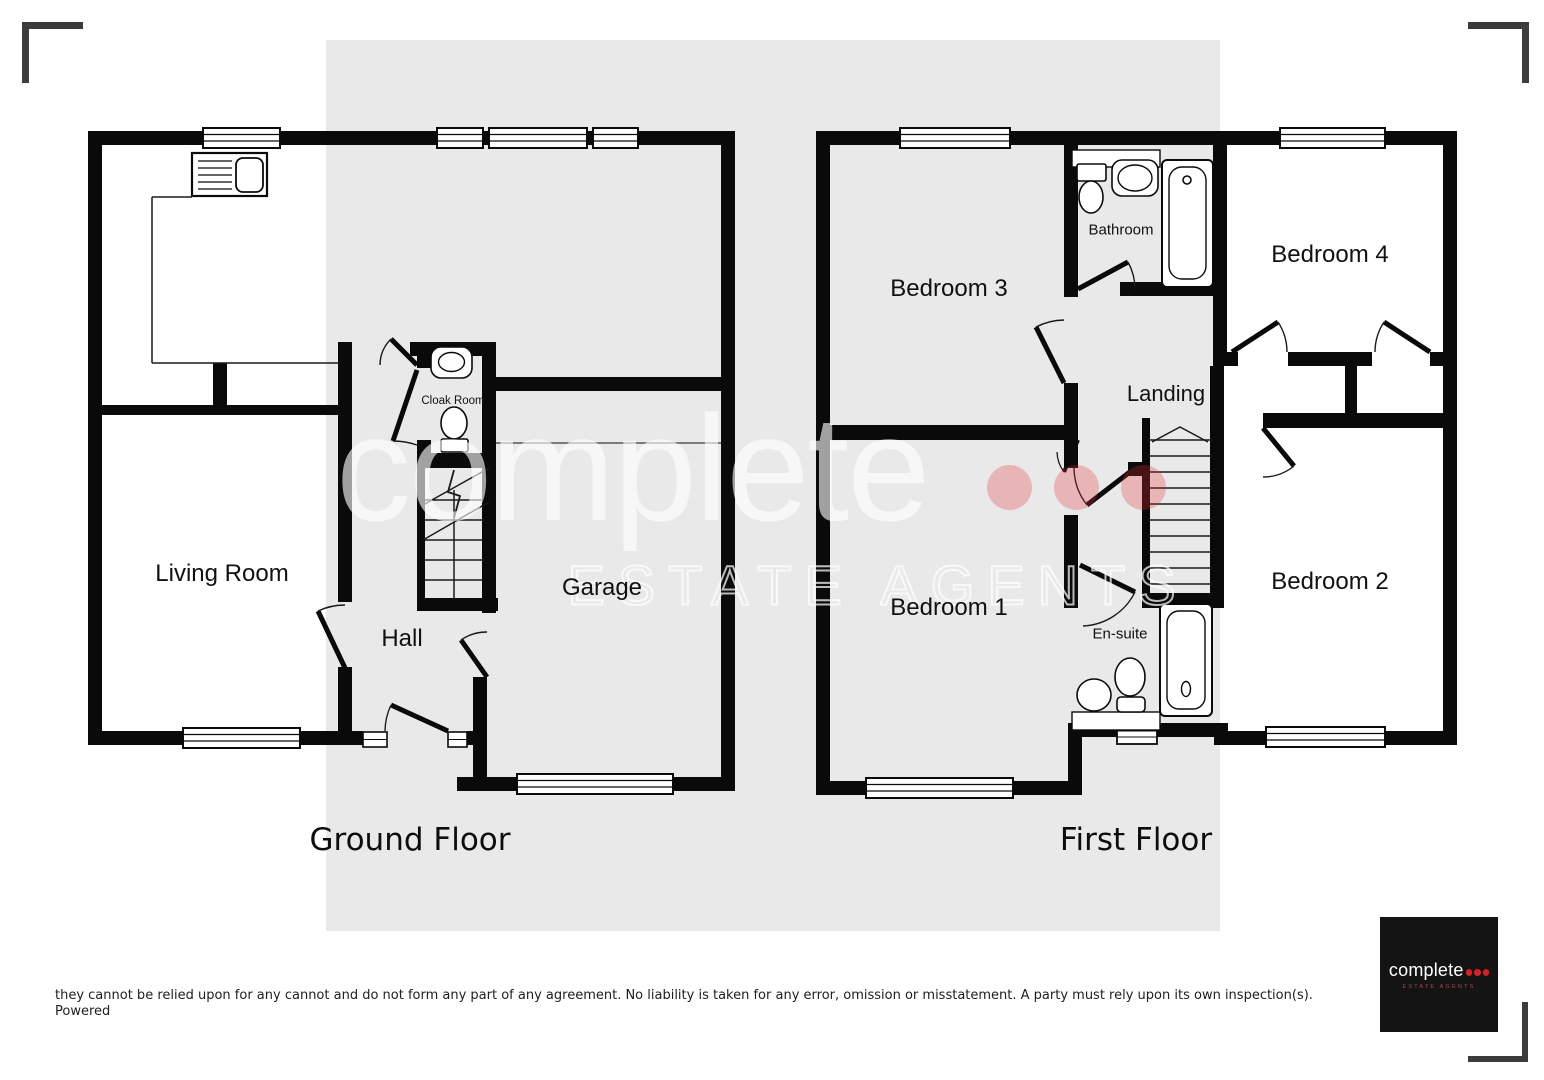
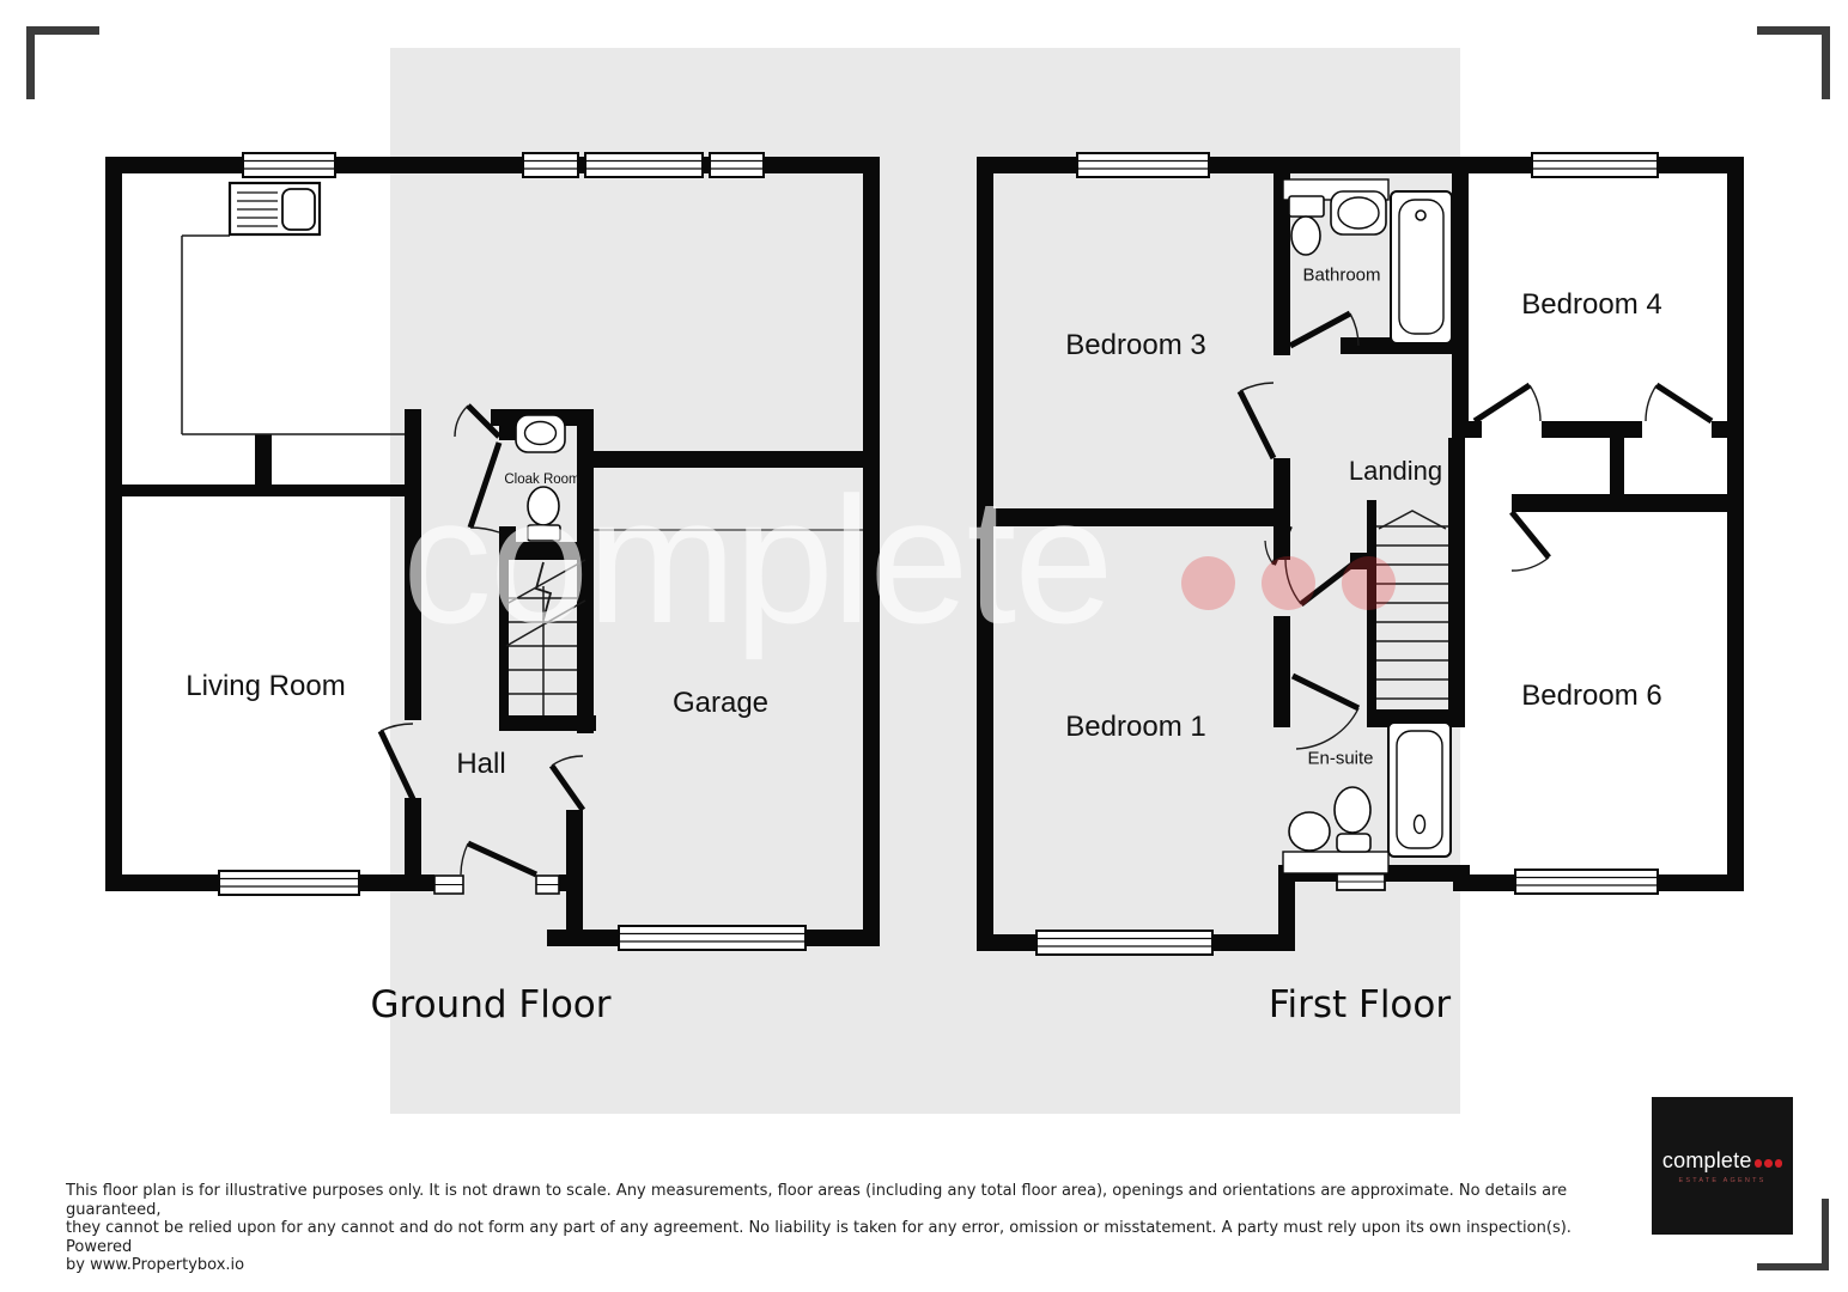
  complete
- ESTATE AGENTS
  Living Room
  Hall
  Garage
  Cloak Room
  Ground Floor
  Bedroom 3
  Bedroom 4
  Bedroom 1
- Bedroom 2
+ Bedroom 6
  Landing
  Bathroom
  En-suite
  First Floor
+ This floor plan is for illustrative purposes only. It is not drawn to scale. Any measurements, floor areas (including any total floor area), openings and orientations are approximate. No details are guaranteed,
  they cannot be relied upon for any cannot and do not form any part of any agreement. No liability is taken for any error, omission or misstatement. A party must rely upon its own inspection(s). Powered
+ by www.Propertybox.io
  complete
